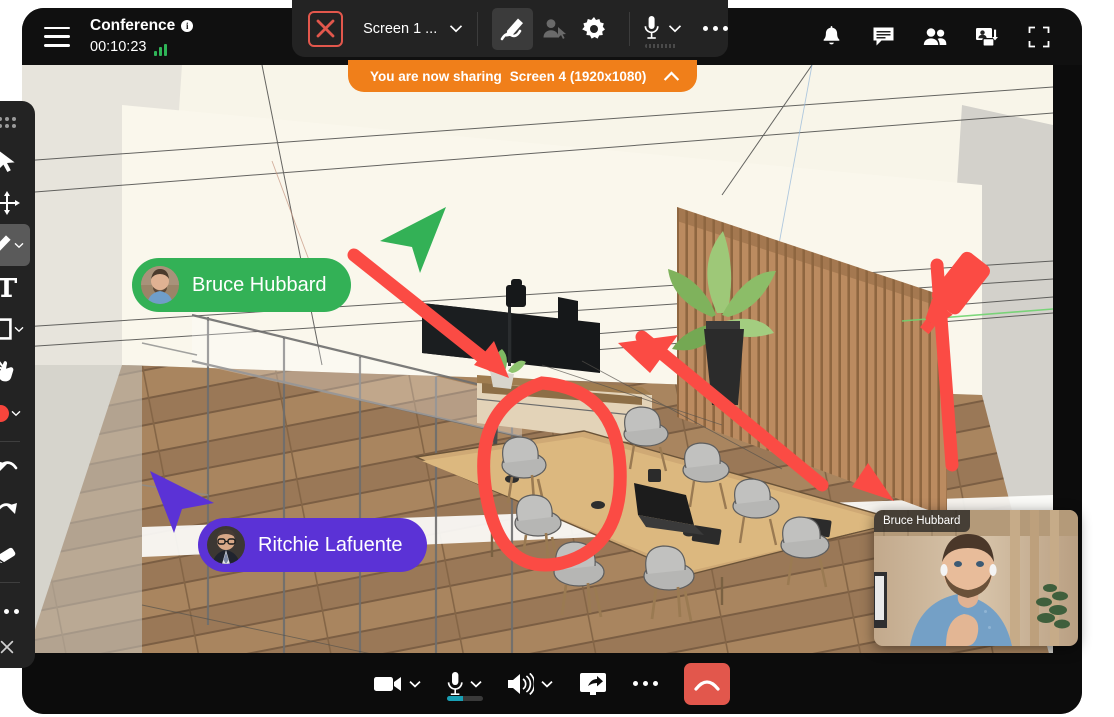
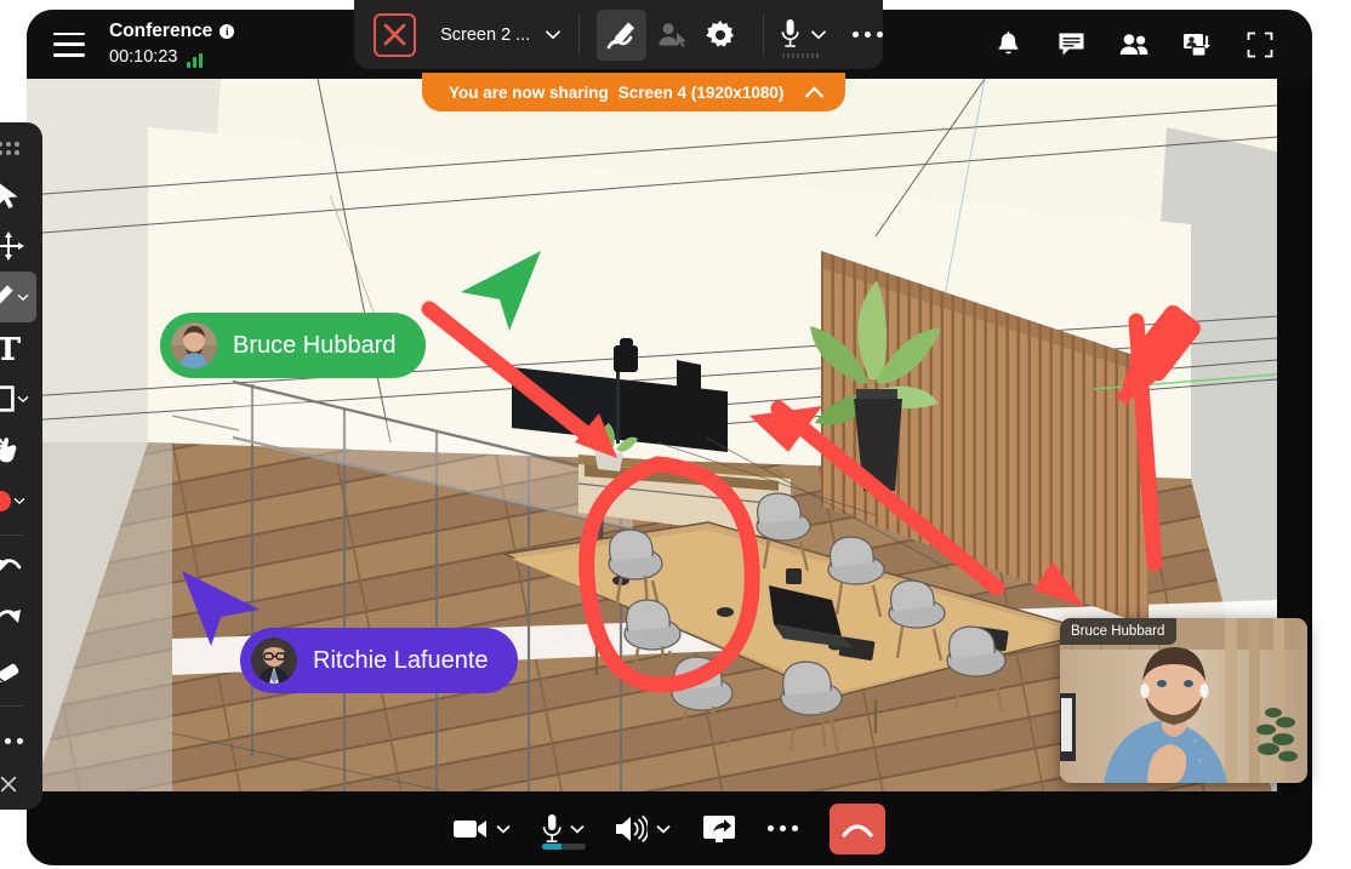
  Conference
  i
  00:10:23
  Bruce Hubbard
  Ritchie Lafuente
- Screen 1 ...
+ Screen 2 ...
  You are now sharing
  Screen 4 (1920x1080)
  Bruce Hubbard
